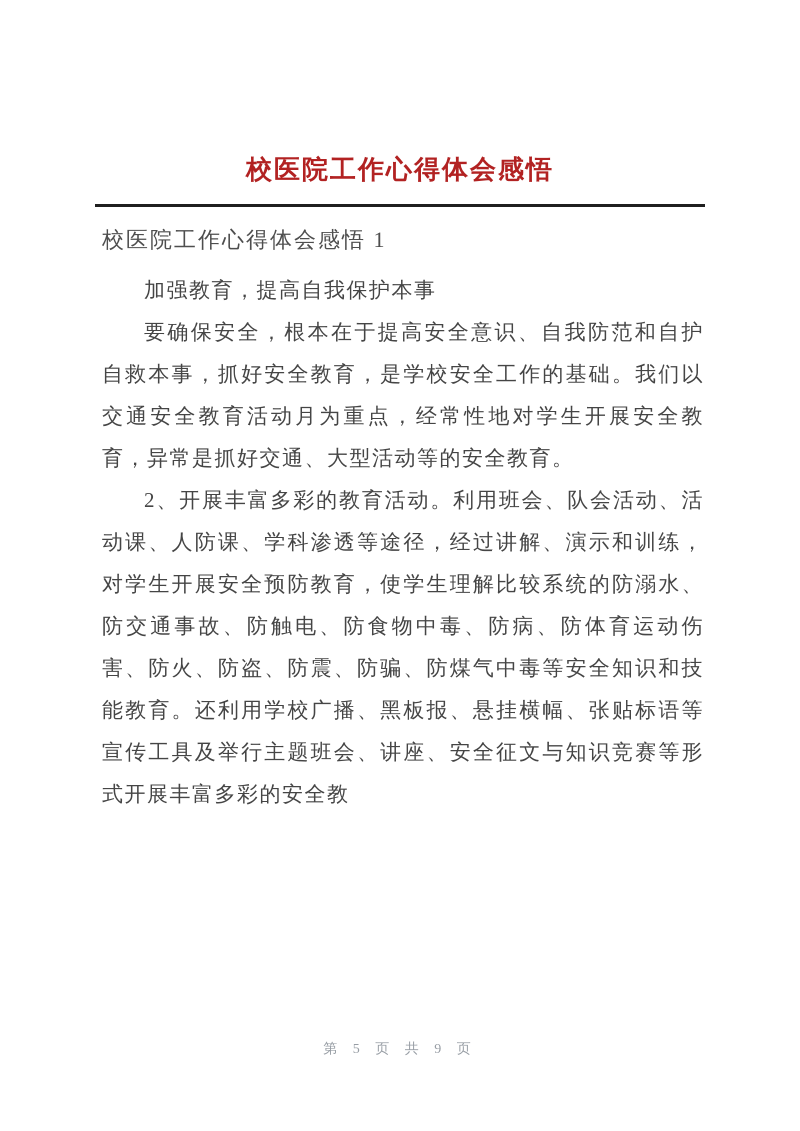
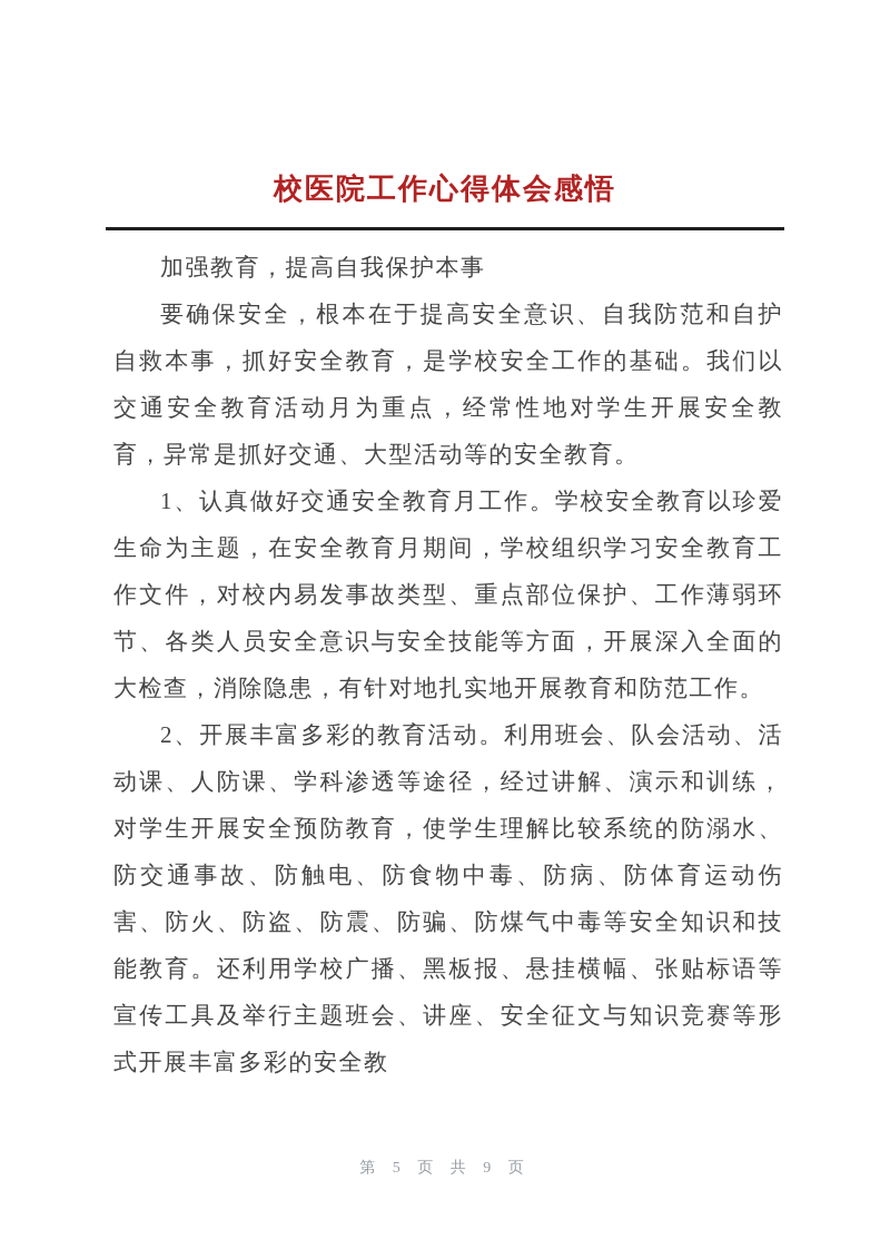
  校医院工作心得体会感悟
- 校医院工作心得体会感悟 1
  加强教育，提高自我保护本事
  要确保安全，根本在于提高安全意识、自我防范和自护自救本事，抓好安全教育，是学校安全工作的基础。我们以交通安全教育活动月为重点，经常性地对学生开展安全教育，异常是抓好交通、大型活动等的安全教育。
+ 1、认真做好交通安全教育月工作。学校安全教育以珍爱生命为主题，在安全教育月期间，学校组织学习安全教育工作文件，对校内易发事故类型、重点部位保护、工作薄弱环节、各类人员安全意识与安全技能等方面，开展深入全面的大检查，消除隐患，有针对地扎实地开展教育和防范工作。
  2、开展丰富多彩的教育活动。利用班会、队会活动、活动课、人防课、学科渗透等途径，经过讲解、演示和训练，对学生开展安全预防教育，使学生理解比较系统的防溺水、防交通事故、防触电、防食物中毒、防病、防体育运动伤害、防火、防盗、防震、防骗、防煤气中毒等安全知识和技能教育。还利用学校广播、黑板报、悬挂横幅、张贴标语等宣传工具及举行主题班会、讲座、安全征文与知识竞赛等形式开展丰富多彩的安全教
  第 5 页 共 9 页
